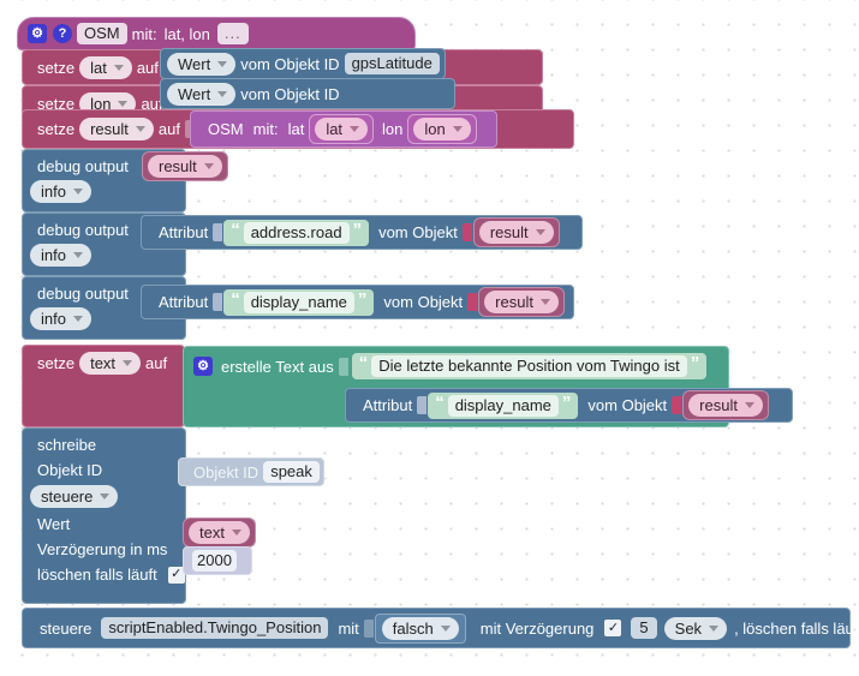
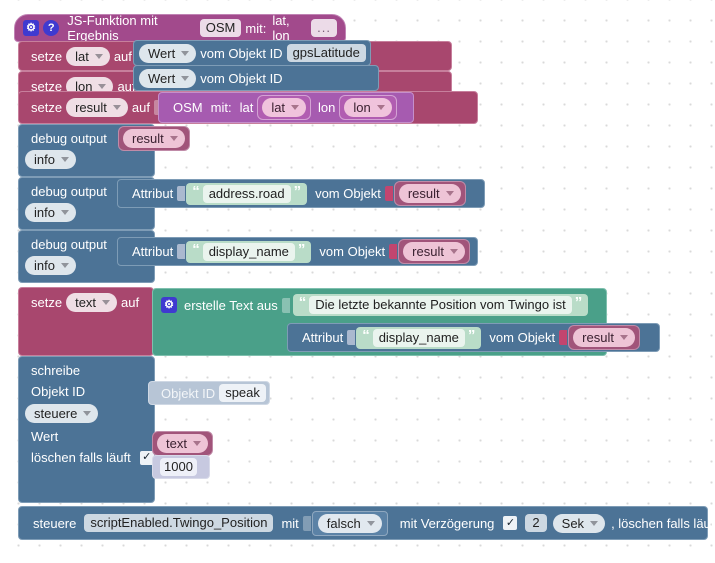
  ⚙
  ?
+ JS-Funktion mit Ergebnis
  OSM
  mit:
  lat, lon
  ...
  setze
  lat
  auf
  Wert
  vom Objekt ID
  gpsLatitude
  setze
  lon
  Wert
  vom Objekt ID
  setze
  result
  auf
  OSM
  mit:
  lat
  lat
  lon
  lon
  debug output
  info
  result
  debug output
  info
  Attribut
  “
  address.road
  ”
  vom Objekt
  result
  debug output
  info
  Attribut
  “
  display_name
  ”
  vom Objekt
  result
  setze
  text
  auf
  ⚙
  erstelle Text aus
  “
  Die letzte bekannte Position vom Twingo ist
  ”
  Attribut
  “
  display_name
  ”
  vom Objekt
  result
  schreibe
  Objekt ID
  steuere
  Wert
- Verzögerung in ms
  löschen falls läuft
  ✓
  Objekt ID
  speak
  text
- 2000
+ 1000
  steuere
  scriptEnabled.Twingo_Position
  mit
  falsch
  mit Verzögerung
  ✓
- 5
+ 2
  Sek
  , löschen falls läuf
